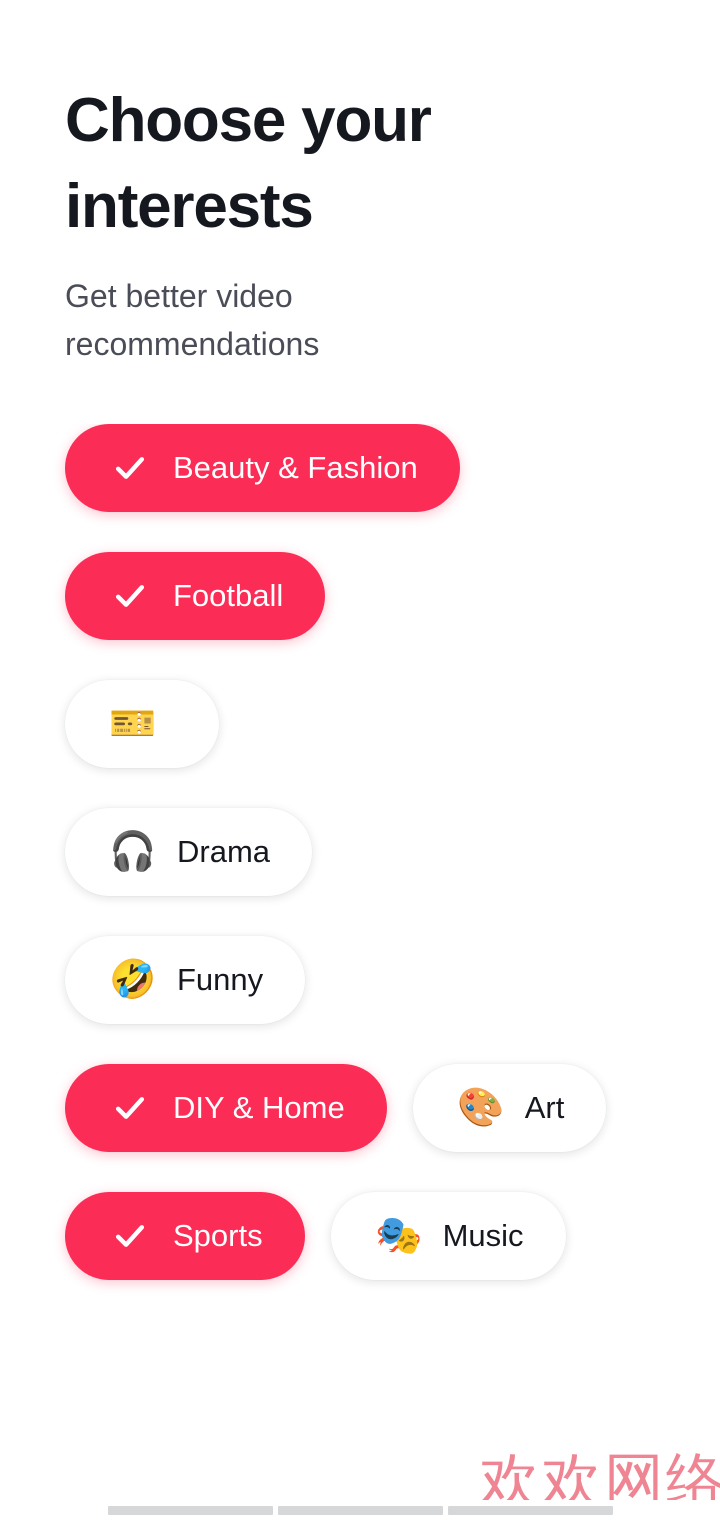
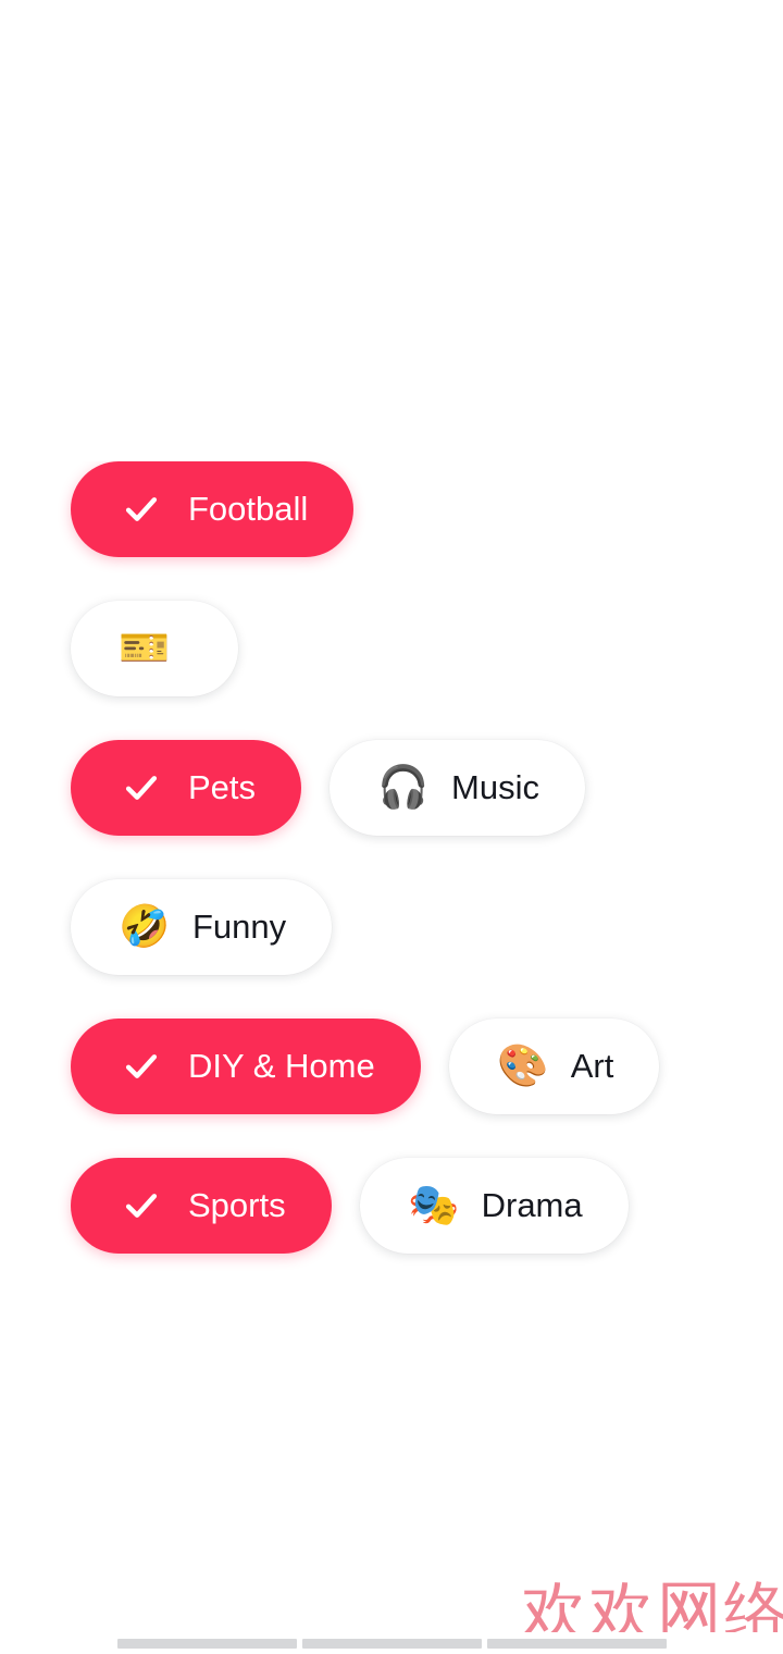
- Choose your
- interests
- Get better video
- recommendations
- Beauty & Fashion
  Football
  🎫
+ Pets
  🎧
- Drama
+ Music
  🤣
  Funny
  DIY & Home
  🎨
  Art
  Sports
  🎭
- Music
+ Drama
  欢欢网络
